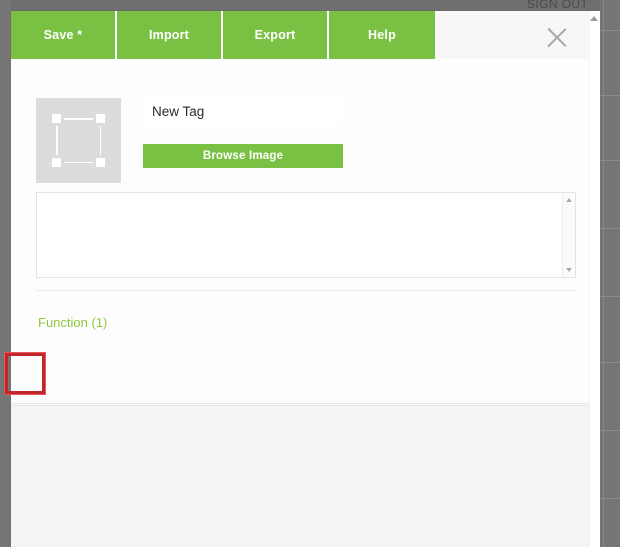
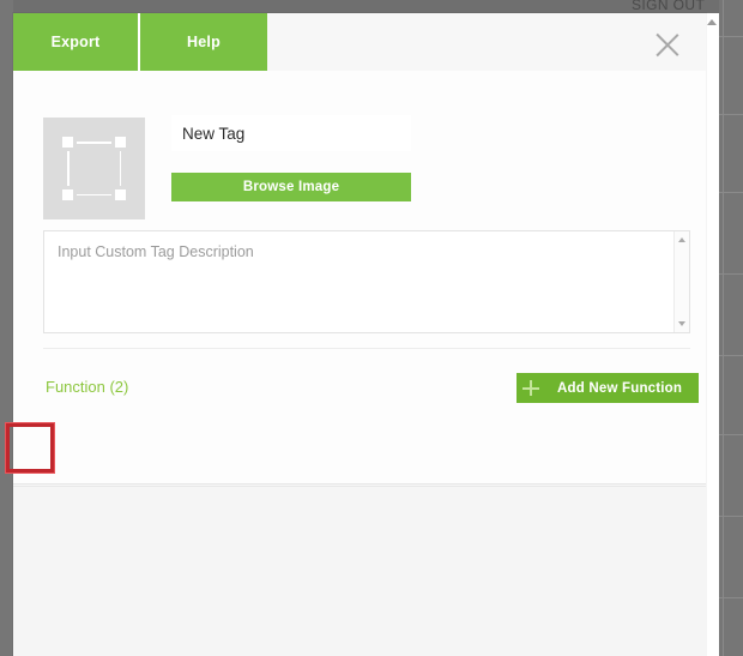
  SIGN OUT
- Save *
- Import
  Export
  Help
  New Tag
  Browse Image
+ Input Custom Tag Description
- Function (1)
+ Function (2)
+ Add New Function
